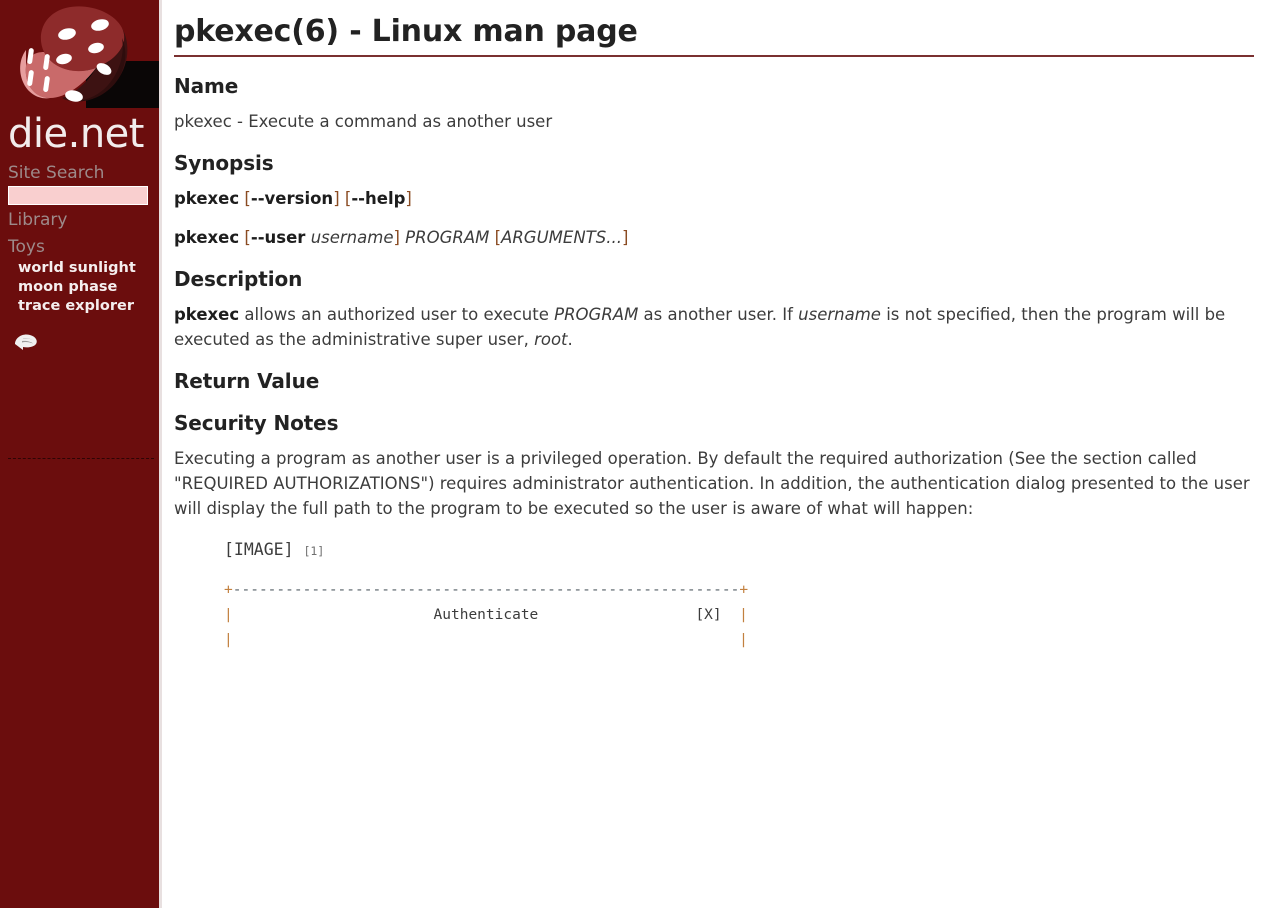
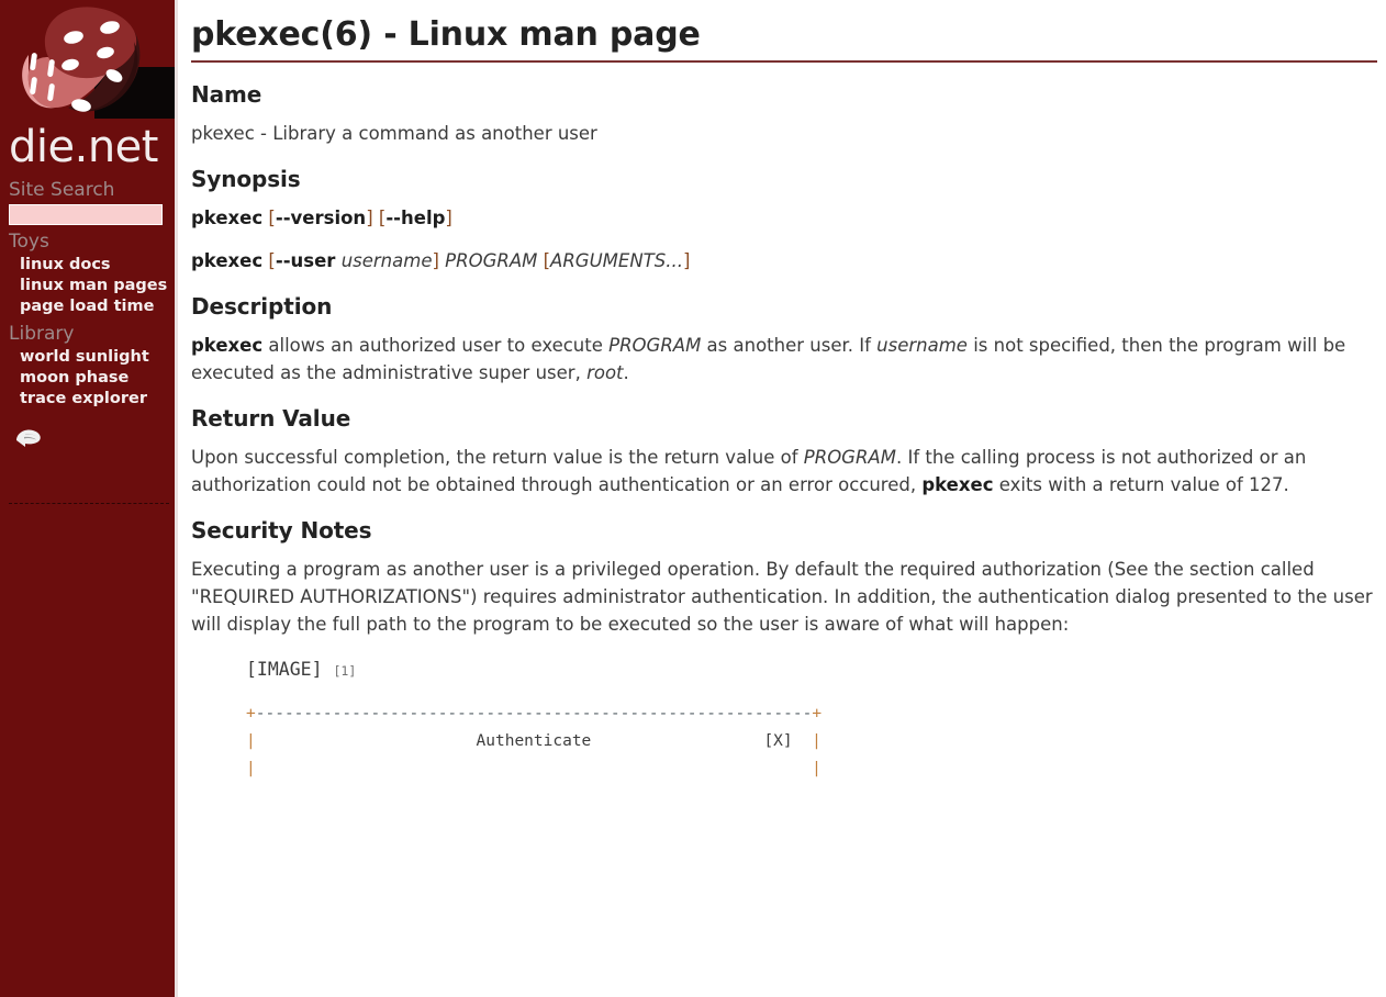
  die.net
  Site Search
- Library
+ Toys
+ linux docs
+ linux man pages
+ page load time
- Toys
+ Library
  world sunlight
  moon phase
  trace explorer
  pkexec(6) - Linux man page
  Name
- pkexec - Execute a command as another user
+ pkexec - Library a command as another user
  Synopsis
  pkexec [--version] [--help]
  pkexec [--user username] PROGRAM [ARGUMENTS...]
  Description
  pkexec allows an authorized user to execute PROGRAM as another user. If username is not specified, then the program will be executed as the administrative super user, root.
  Return Value
+ Upon successful completion, the return value is the return value of PROGRAM. If the calling process is not authorized or an authorization could not be obtained through authentication or an error occured, pkexec exits with a return value of 127.
  Security Notes
  Executing a program as another user is a privileged operation. By default the required authorization (See the section called "REQUIRED AUTHORIZATIONS") requires administrator authentication. In addition, the authentication dialog presented to the user will display the full path to the program to be executed so the user is aware of what will happen:
  [IMAGE] [1]
  +----------------------------------------------------------+ | Authenticate [X] | | |
